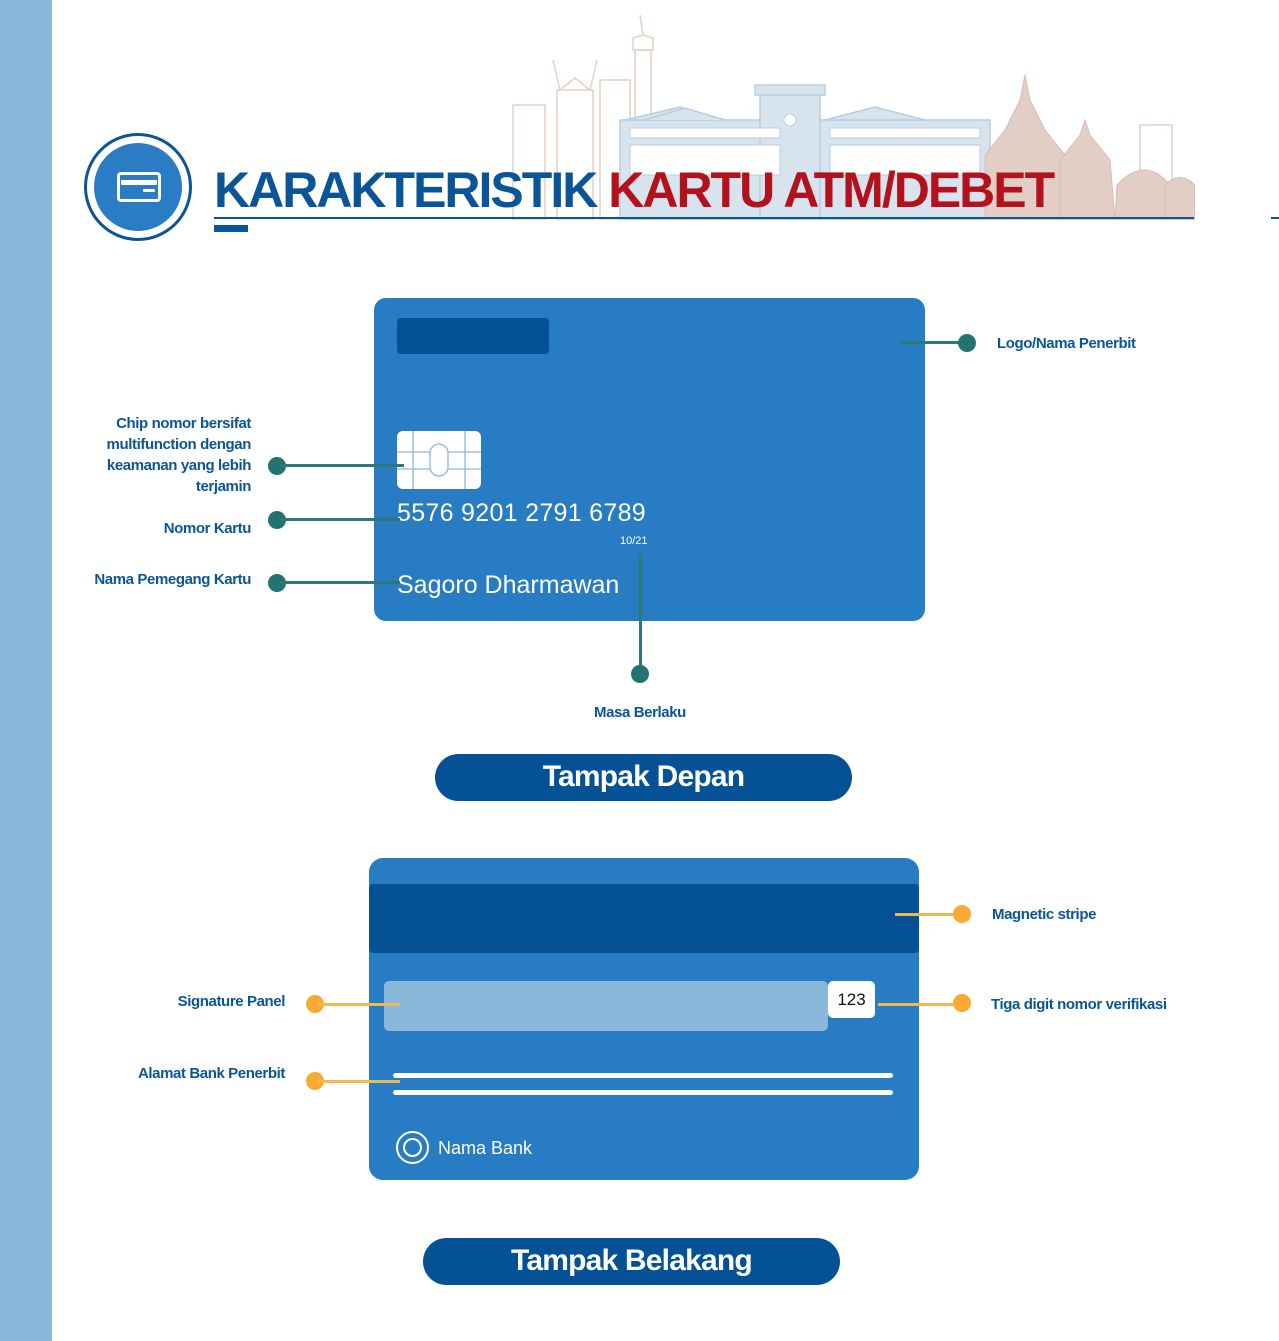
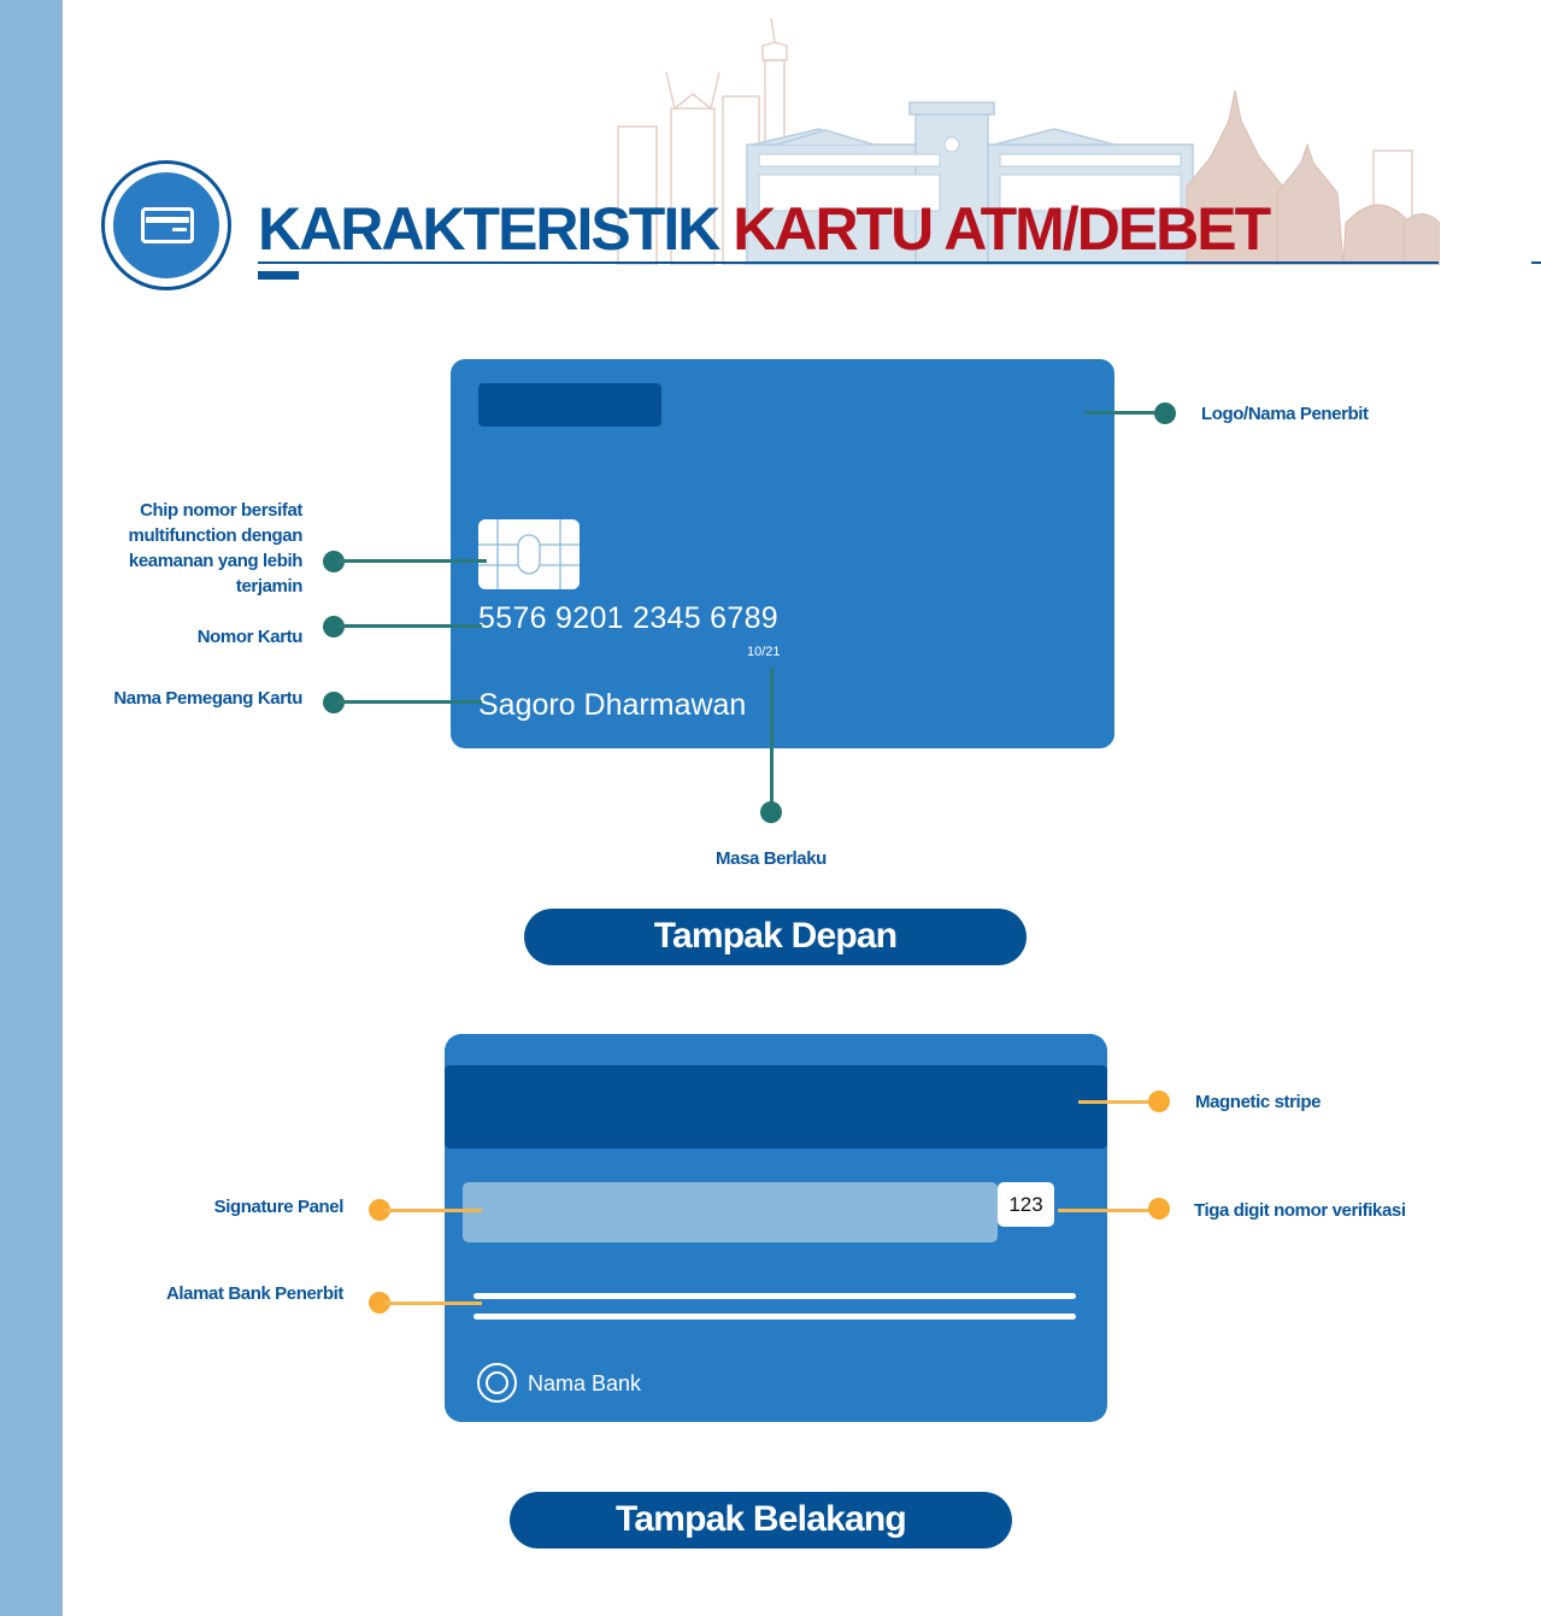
  KARAKTERISTIK KARTU ATM/DEBET
- 5576 9201 2791 6789
+ 5576 9201 2345 6789
  10/21
  Sagoro Dharmawan
  Logo/Nama Penerbit
  Chip nomor bersifat multifunction dengan keamanan yang lebih terjamin
  Nomor Kartu
  Nama Pemegang Kartu
  Masa Berlaku
  Tampak Depan
  123
  Nama Bank
  Magnetic stripe
  Tiga digit nomor verifikasi
  Signature Panel
  Alamat Bank Penerbit
  Tampak Belakang
